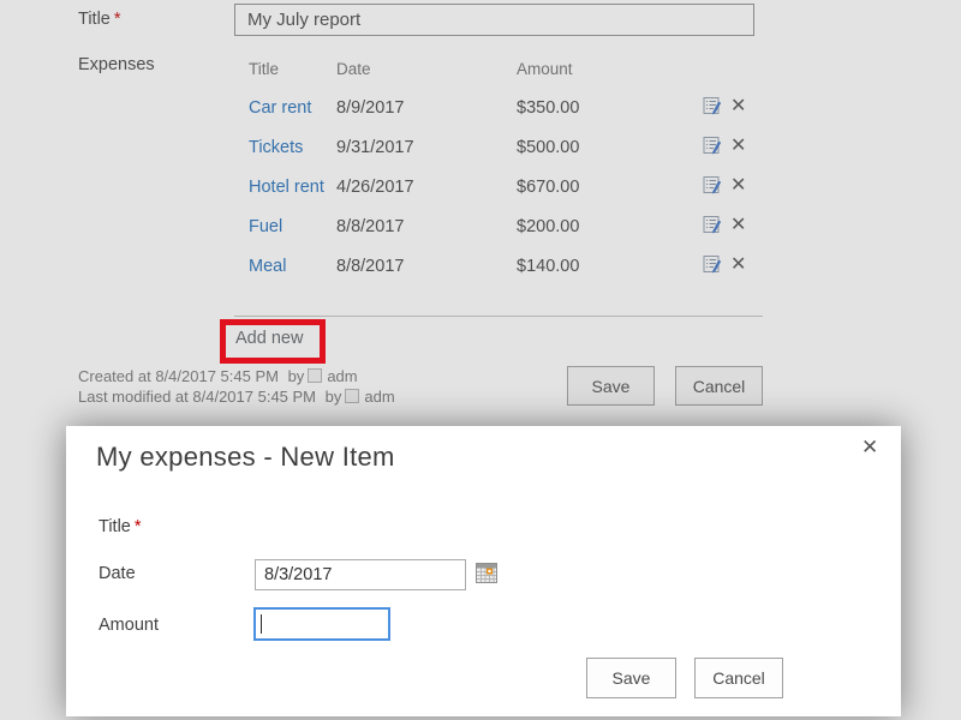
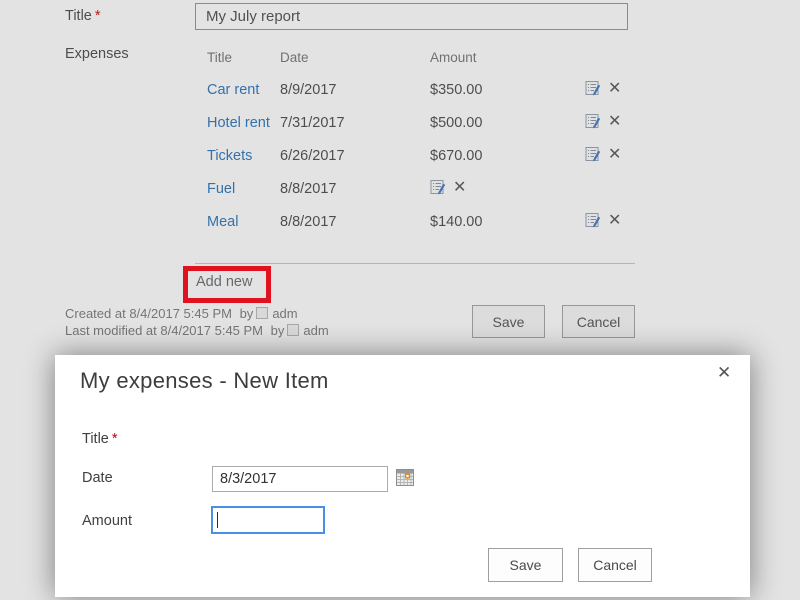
  Title *
  My July report
  Expenses
  Title
  Date
  Amount
  Car rent
  8/9/2017
  $350.00
  ✕
- Tickets
+ Hotel rent
- 9/31/2017
+ 7/31/2017
  $500.00
  ✕
- Hotel rent
+ Tickets
- 4/26/2017
+ 6/26/2017
  $670.00
  ✕
  Fuel
  8/8/2017
- $200.00
  ✕
  Meal
  8/8/2017
  $140.00
  ✕
  Add new
  Created at 8/4/2017 5:45 PM by adm
  Last modified at 8/4/2017 5:45 PM by adm
  Save
  Cancel
  My expenses - New Item
  ✕
  Title *
  Date
  8/3/2017
  Amount
  Save
  Cancel
